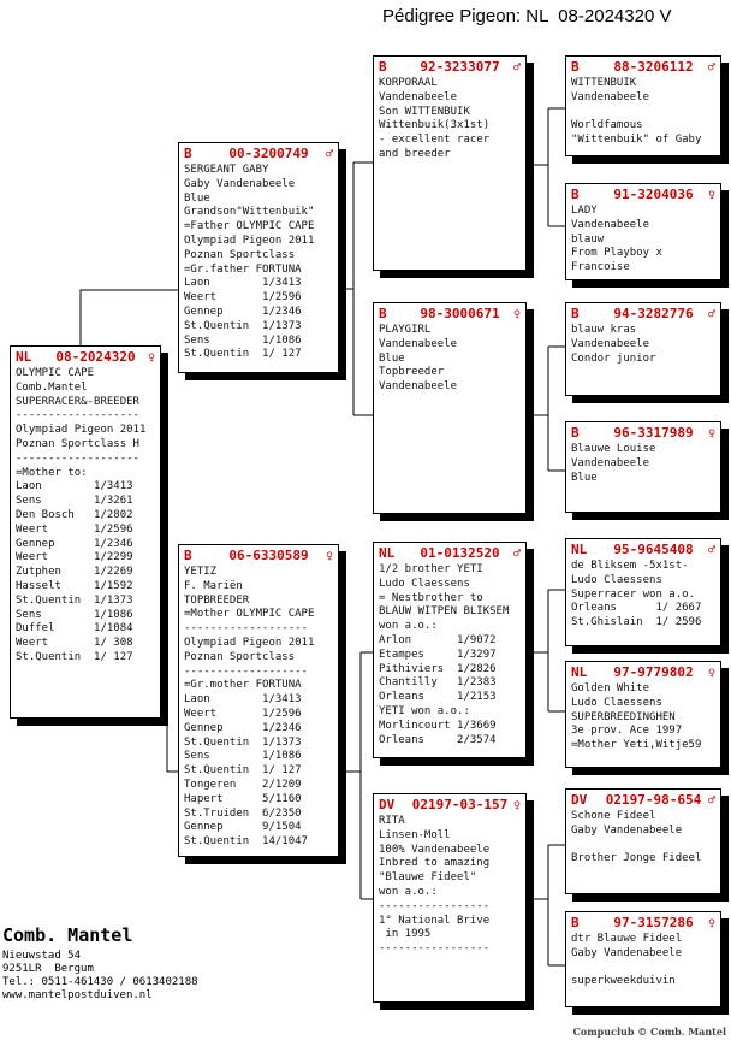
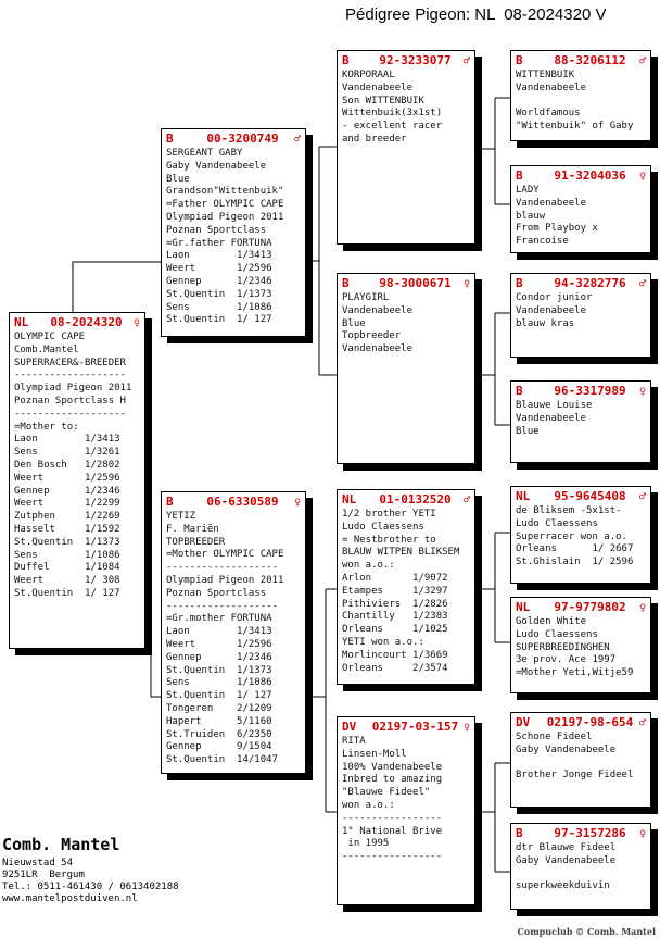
  Pédigree Pigeon: NL 08-2024320 V
  NL
  08-2024320
  ♀
  OLYMPIC CAPE
  Comb.Mantel
  SUPERRACER&-BREEDER
  -------------------
  Olympiad Pigeon 2011
  Poznan Sportclass H
  -------------------
  =Mother to:
  Laon 1/3413
  Sens 1/3261
  Den Bosch 1/2802
  Weert 1/2596
  Gennep 1/2346
  Weert 1/2299
  Zutphen 1/2269
  Hasselt 1/1592
  St.Quentin 1/1373
  Sens 1/1086
  Duffel 1/1084
  Weert 1/ 308
  St.Quentin 1/ 127
  B
  00-3200749
  ♂
  SERGEANT GABY
  Gaby Vandenabeele
  Blue
  Grandson"Wittenbuik"
  =Father OLYMPIC CAPE
  Olympiad Pigeon 2011
  Poznan Sportclass
  =Gr.father FORTUNA
  Laon 1/3413
  Weert 1/2596
  Gennep 1/2346
  St.Quentin 1/1373
  Sens 1/1086
  St.Quentin 1/ 127
  B
  06-6330589
  ♀
  YETIZ
  F. Mariën
  TOPBREEDER
  =Mother OLYMPIC CAPE
  -------------------
  Olympiad Pigeon 2011
  Poznan Sportclass
  -------------------
  =Gr.mother FORTUNA
  Laon 1/3413
  Weert 1/2596
  Gennep 1/2346
  St.Quentin 1/1373
  Sens 1/1086
  St.Quentin 1/ 127
  Tongeren 2/1209
  Hapert 5/1160
  St.Truiden 6/2350
  Gennep 9/1504
  St.Quentin 14/1047
  B
  92-3233077
  ♂
  KORPORAAL
  Vandenabeele
  Son WITTENBUIK
  Wittenbuik(3x1st)
  - excellent racer
  and breeder
  B
  98-3000671
  ♀
  PLAYGIRL
  Vandenabeele
  Blue
  Topbreeder
  Vandenabeele
  NL
  01-0132520
  ♂
  1/2 brother YETI
  Ludo Claessens
  = Nestbrother to
  BLAUW WITPEN BLIKSEM
  won a.o.:
  Arlon 1/9072
  Etampes 1/3297
  Pithiviers 1/2826
  Chantilly 1/2383
- Orleans 1/2153
+ Orleans 1/1025
  YETI won a.o.:
  Morlincourt 1/3669
  Orleans 2/3574
  DV
  02197-03-157
  ♀
  RITA
  Linsen-Moll
  100% Vandenabeele
  Inbred to amazing
  "Blauwe Fideel"
  won a.o.:
  -----------------
  1° National Brive
  in 1995
  -----------------
  B
  88-3206112
  ♂
  WITTENBUIK
  Vandenabeele
  Worldfamous
  "Wittenbuik" of Gaby
  B
  91-3204036
  ♀
  LADY
  Vandenabeele
  blauw
  From Playboy x
  Francoise
  B
  94-3282776
  ♂
- blauw kras
+ Condor junior
  Vandenabeele
- Condor junior
+ blauw kras
  B
  96-3317989
  ♀
  Blauwe Louise
  Vandenabeele
  Blue
  NL
  95-9645408
  ♂
  de Bliksem -5x1st-
  Ludo Claessens
  Superracer won a.o.
  Orleans 1/ 2667
  St.Ghislain 1/ 2596
  NL
  97-9779802
  ♀
  Golden White
  Ludo Claessens
  SUPERBREEDINGHEN
  3e prov. Ace 1997
  =Mother Yeti,Witje59
  DV
  02197-98-654
  ♂
  Schone Fideel
  Gaby Vandenabeele
  Brother Jonge Fideel
  B
  97-3157286
  ♀
  dtr Blauwe Fideel
  Gaby Vandenabeele
  superkweekduivin
  Comb. Mantel
  Nieuwstad 54
  9251LR Bergum
  Tel.: 0511-461430 / 0613402188
  www.mantelpostduiven.nl
  Compuclub © Comb. Mantel
